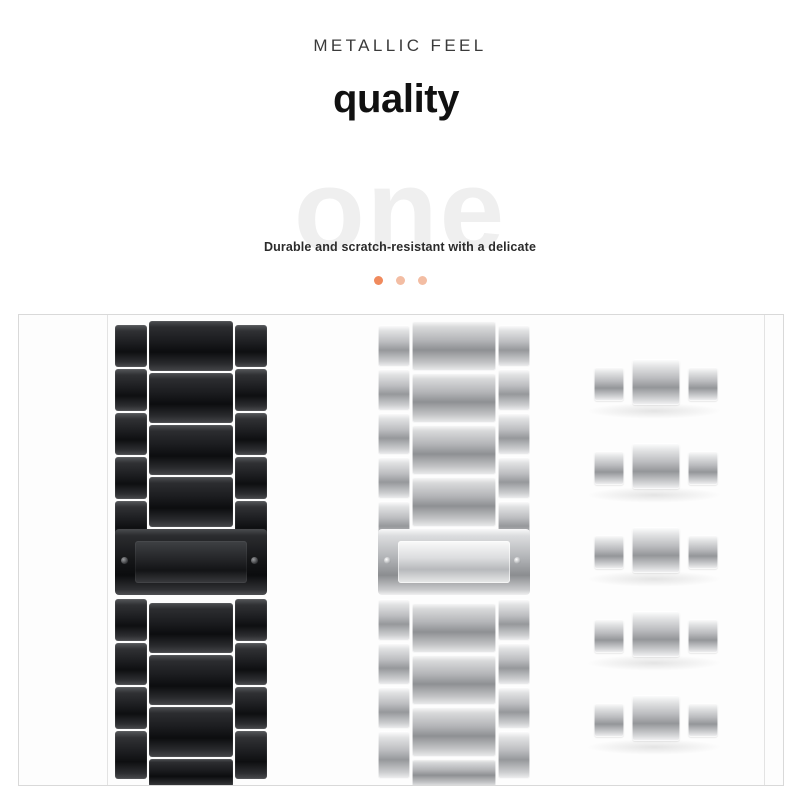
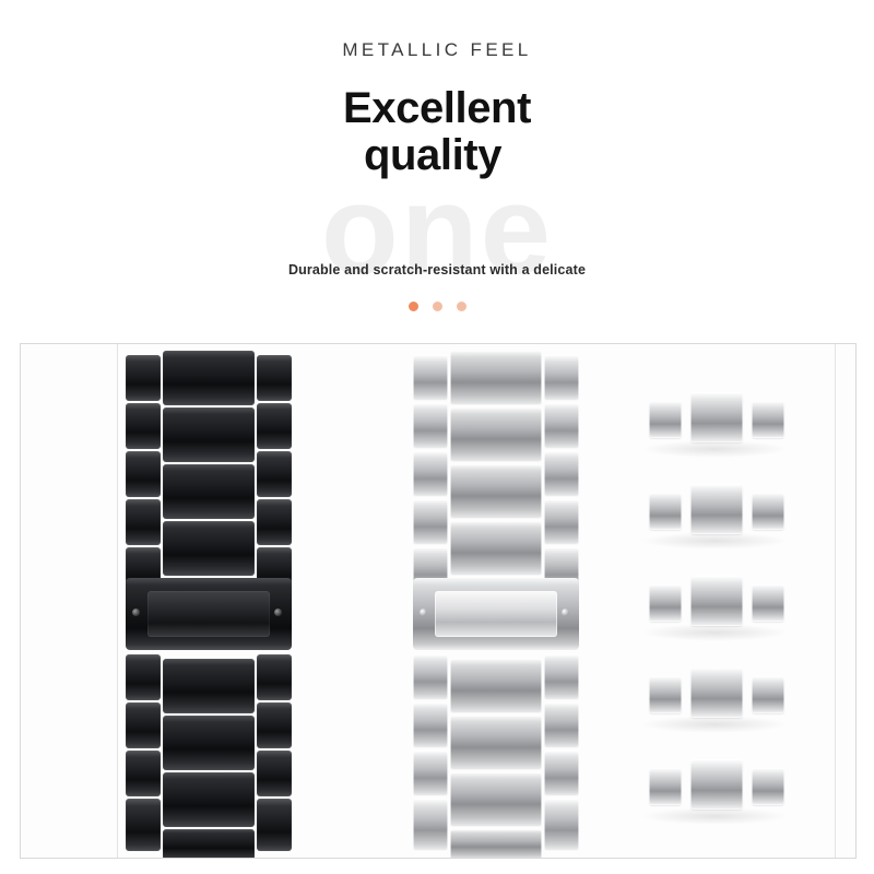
  METALLIC FEEL
  one
+ Excellent
  quality
  Durable and scratch-resistant with a delicate
